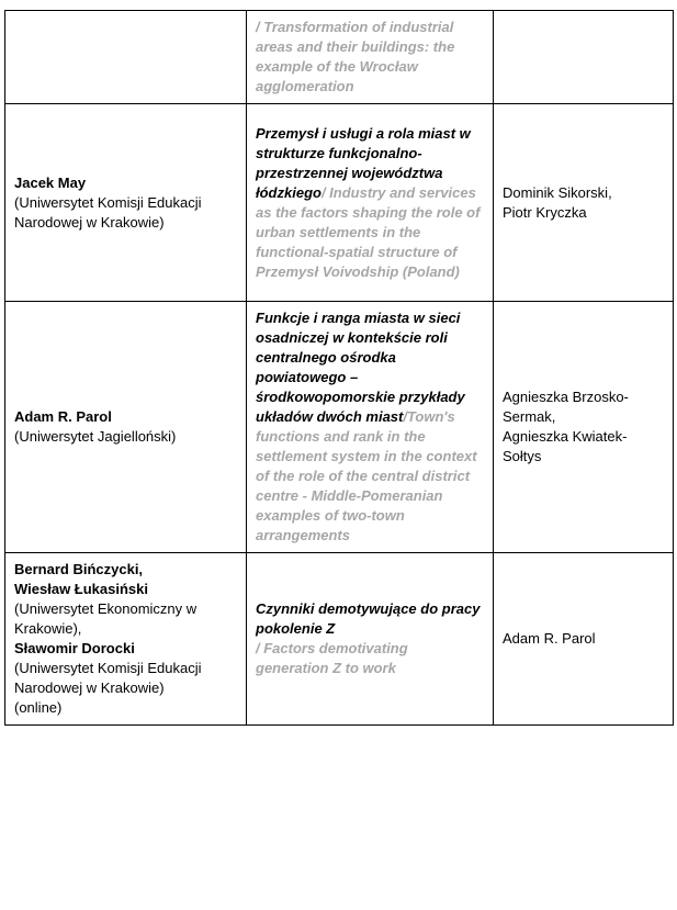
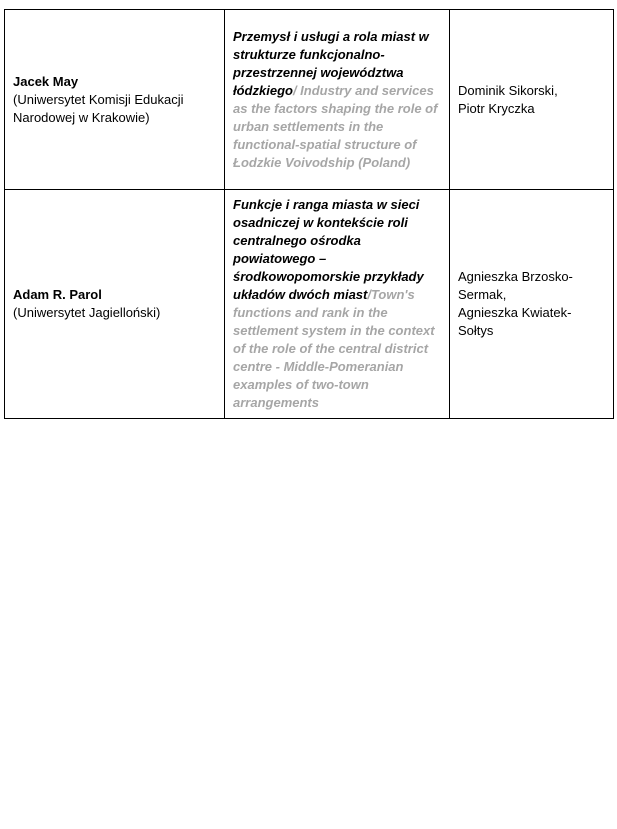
- 	/ Transformation of industrial areas and their buildings: the example of the Wrocław agglomeration
- Jacek May (Uniwersytet Komisji Edukacji Narodowej w Krakowie)	Przemysł i usługi a rola miast w strukturze funkcjonalno-przestrzennej województwa łódzkiego/ Industry and services as the factors shaping the role of urban settlements in the functional-spatial structure of Przemysł Voivodship (Poland)	Dominik Sikorski, Piotr Kryczka
+ Jacek May (Uniwersytet Komisji Edukacji Narodowej w Krakowie)	Przemysł i usługi a rola miast w strukturze funkcjonalno-przestrzennej województwa łódzkiego/ Industry and services as the factors shaping the role of urban settlements in the functional-spatial structure of Łodzkie Voivodship (Poland)	Dominik Sikorski, Piotr Kryczka
  Adam R. Parol (Uniwersytet Jagielloński)	Funkcje i ranga miasta w sieci osadniczej w kontekście roli centralnego ośrodka powiatowego – środkowopomorskie przykłady układów dwóch miast/Town's functions and rank in the settlement system in the context of the role of the central district centre - Middle-Pomeranian examples of two-town arrangements	Agnieszka Brzosko-Sermak, Agnieszka Kwiatek-Sołtys
- Bernard Bińczycki, Wiesław Łukasiński (Uniwersytet Ekonomiczny w Krakowie), Sławomir Dorocki (Uniwersytet Komisji Edukacji Narodowej w Krakowie) (online)	Czynniki demotywujące do pracy pokolenie Z/ Factors demotivating generation Z to work	Adam R. Parol
